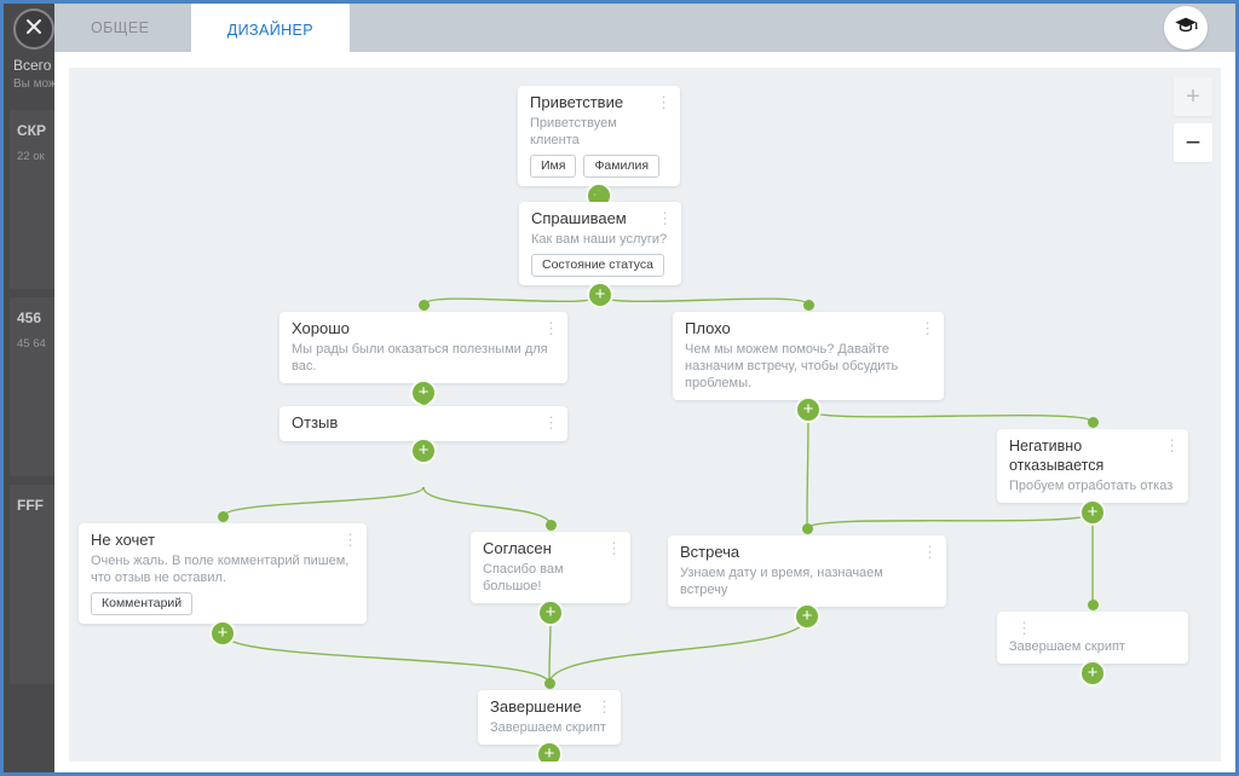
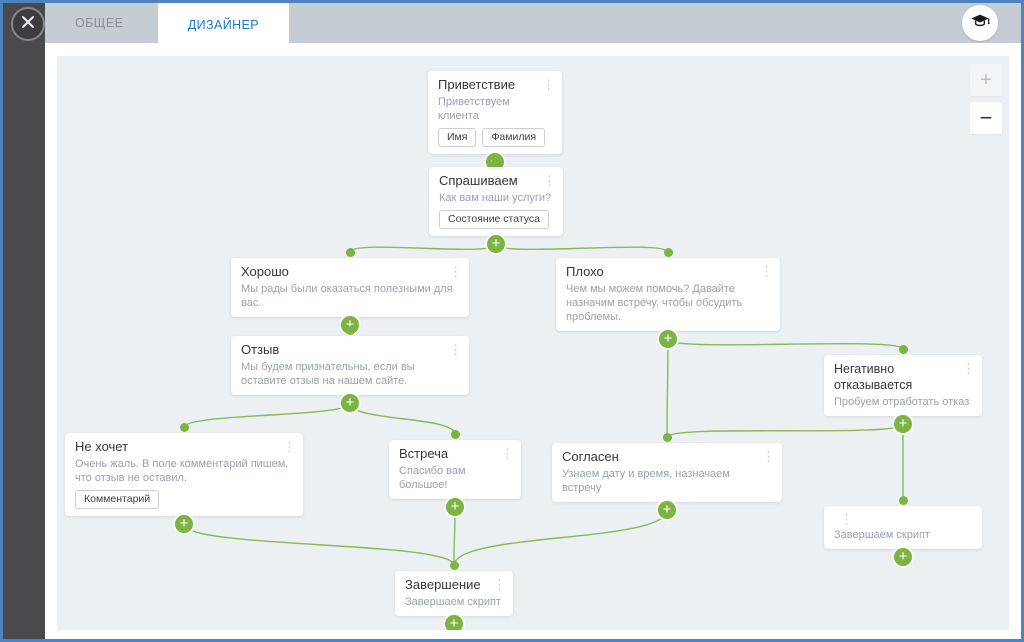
- Всего
- Вы мож
- СКР
- 22 ок
- 456
- 45 64
- FFF
  ОБЩЕЕ ДИЗАЙНЕР
  +
  −
  Приветствие
  ⋮
  Приветствуем клиента
  Имя
  Фамилия
  Спрашиваем
  ⋮
  Как вам наши услуги?
  Состояние статуса
  +
  Хорошо
  ⋮
  Мы рады были оказаться полезными для вас.
  +
  Плохо
  ⋮
  Чем мы можем помочь? Давайте назначим встречу, чтобы обсудить проблемы.
  +
  Отзыв
  ⋮
+ Мы будем признательны, если вы оставите отзыв на нашем сайте.
  +
  Негативно отказывается
  ⋮
  Пробуем отработать отказ
  +
  Не хочет
  ⋮
  Очень жаль. В поле комментарий пишем, что отзыв не оставил.
  Комментарий
  +
- Согласен
+ Встреча
  ⋮
  Спасибо вам большое!
  +
- Встреча
+ Согласен
  ⋮
  Узнаем дату и время, назначаем встречу
  +
  ⋮
  Завершаем скрипт
  +
  Завершение
  ⋮
  Завершаем скрипт
  +
